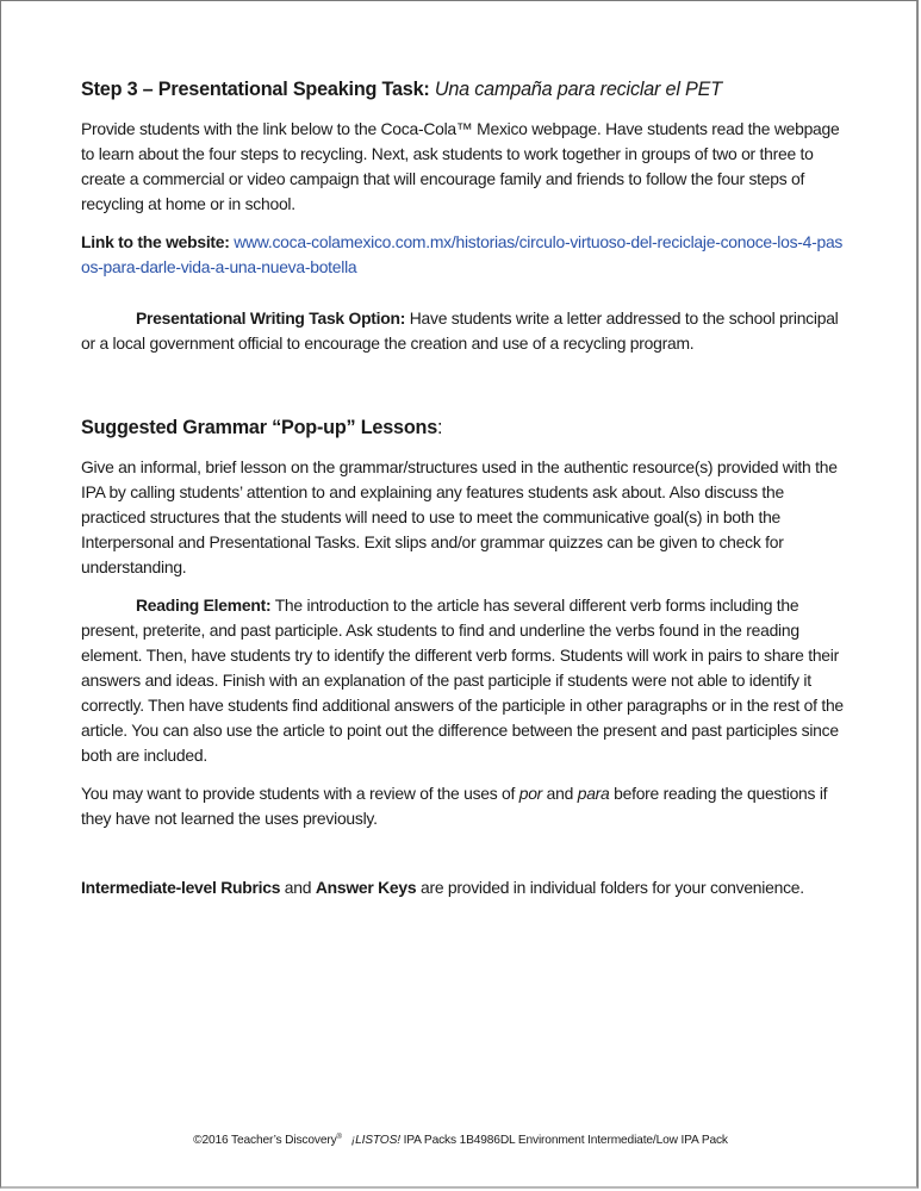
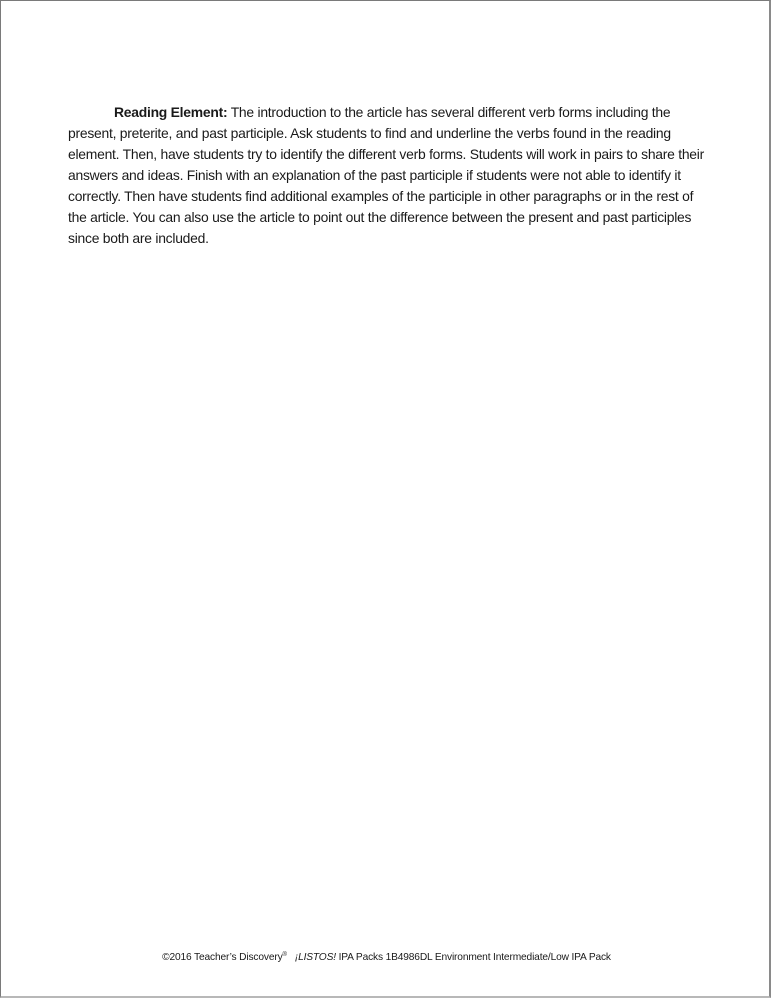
- Step 3 – Presentational Speaking Task: Una campaña para reciclar el PET
- Provide students with the link below to the Coca-Cola™ Mexico webpage. Have students read the webpage to learn about the four steps to recycling. Next, ask students to work together in groups of two or three to create a commercial or video campaign that will encourage family and friends to follow the four steps of recycling at home or in school.
- Link to the website: www.coca-colamexico.com.mx/historias/circulo-virtuoso-del-reciclaje-conoce-los-4-pasos-para-darle-vida-a-una-nueva-botella
- Presentational Writing Task Option: Have students write a letter addressed to the school principal or a local government official to encourage the creation and use of a recycling program.
- Suggested Grammar “Pop-up” Lessons:
- Give an informal, brief lesson on the grammar/structures used in the authentic resource(s) provided with the IPA by calling students’ attention to and explaining any features students ask about. Also discuss the practiced structures that the students will need to use to meet the communicative goal(s) in both the Interpersonal and Presentational Tasks. Exit slips and/or grammar quizzes can be given to check for understanding.
- Reading Element: The introduction to the article has several different verb forms including the present, preterite, and past participle. Ask students to find and underline the verbs found in the reading element. Then, have students try to identify the different verb forms. Students will work in pairs to share their answers and ideas. Finish with an explanation of the past participle if students were not able to identify it correctly. Then have students find additional answers of the participle in other paragraphs or in the rest of the article. You can also use the article to point out the difference between the present and past participles since both are included.
+ Reading Element: The introduction to the article has several different verb forms including the present, preterite, and past participle. Ask students to find and underline the verbs found in the reading element. Then, have students try to identify the different verb forms. Students will work in pairs to share their answers and ideas. Finish with an explanation of the past participle if students were not able to identify it correctly. Then have students find additional examples of the participle in other paragraphs or in the rest of the article. You can also use the article to point out the difference between the present and past participles since both are included.
- You may want to provide students with a review of the uses of por and para before reading the questions if they have not learned the uses previously.
- Intermediate-level Rubrics and Answer Keys are provided in individual folders for your convenience.
  ©2016 Teacher’s Discovery ¡LISTOS! IPA Packs 1B4986DL Environment Intermediate/Low IPA Pack
